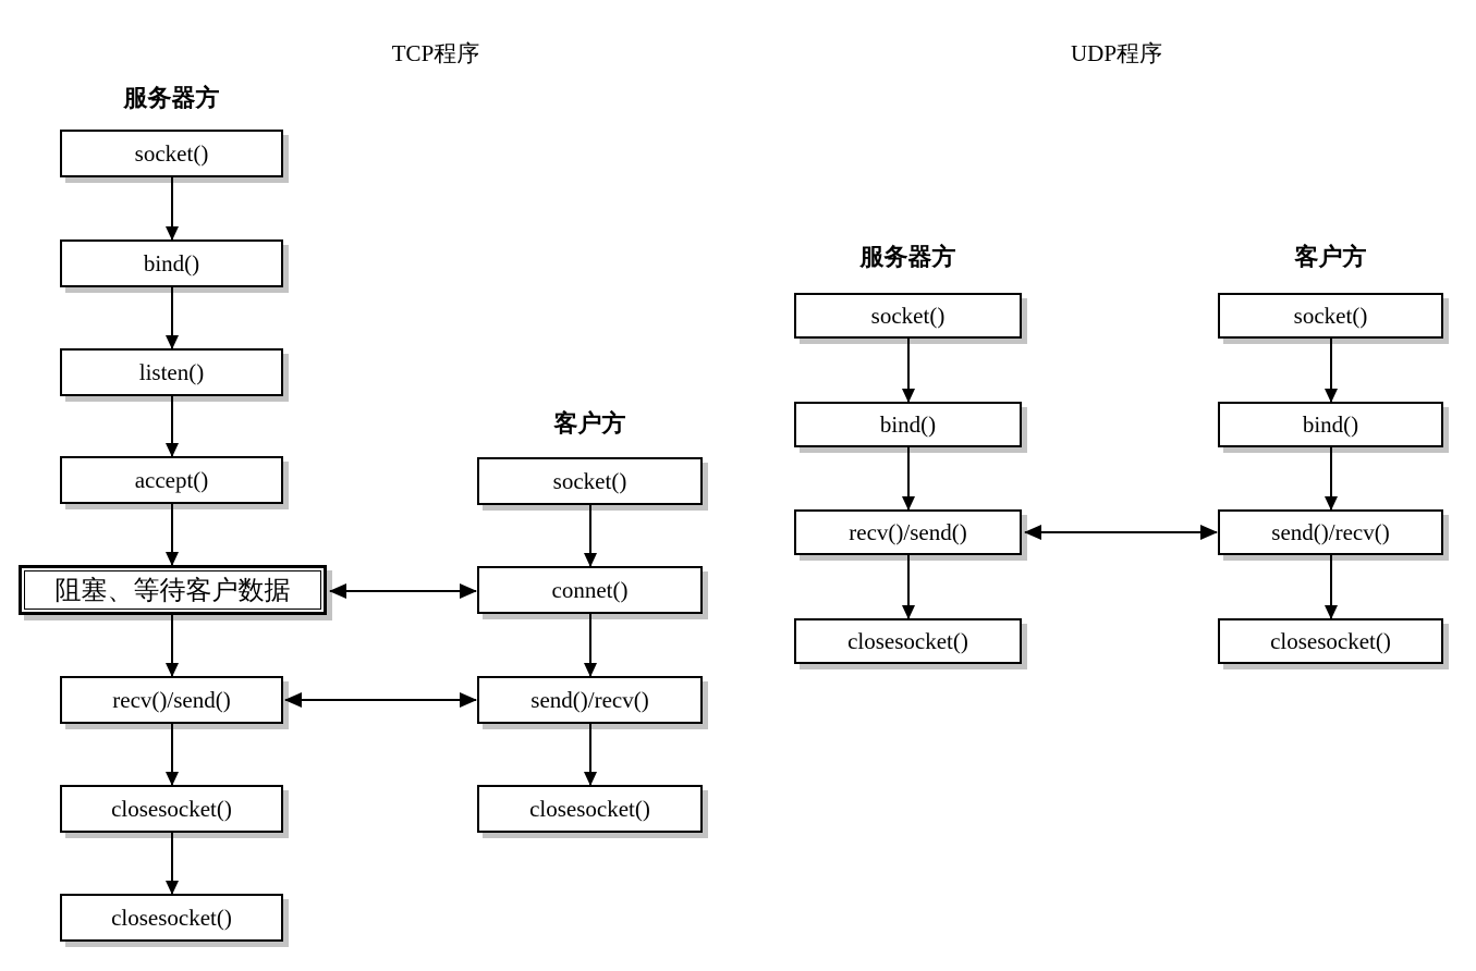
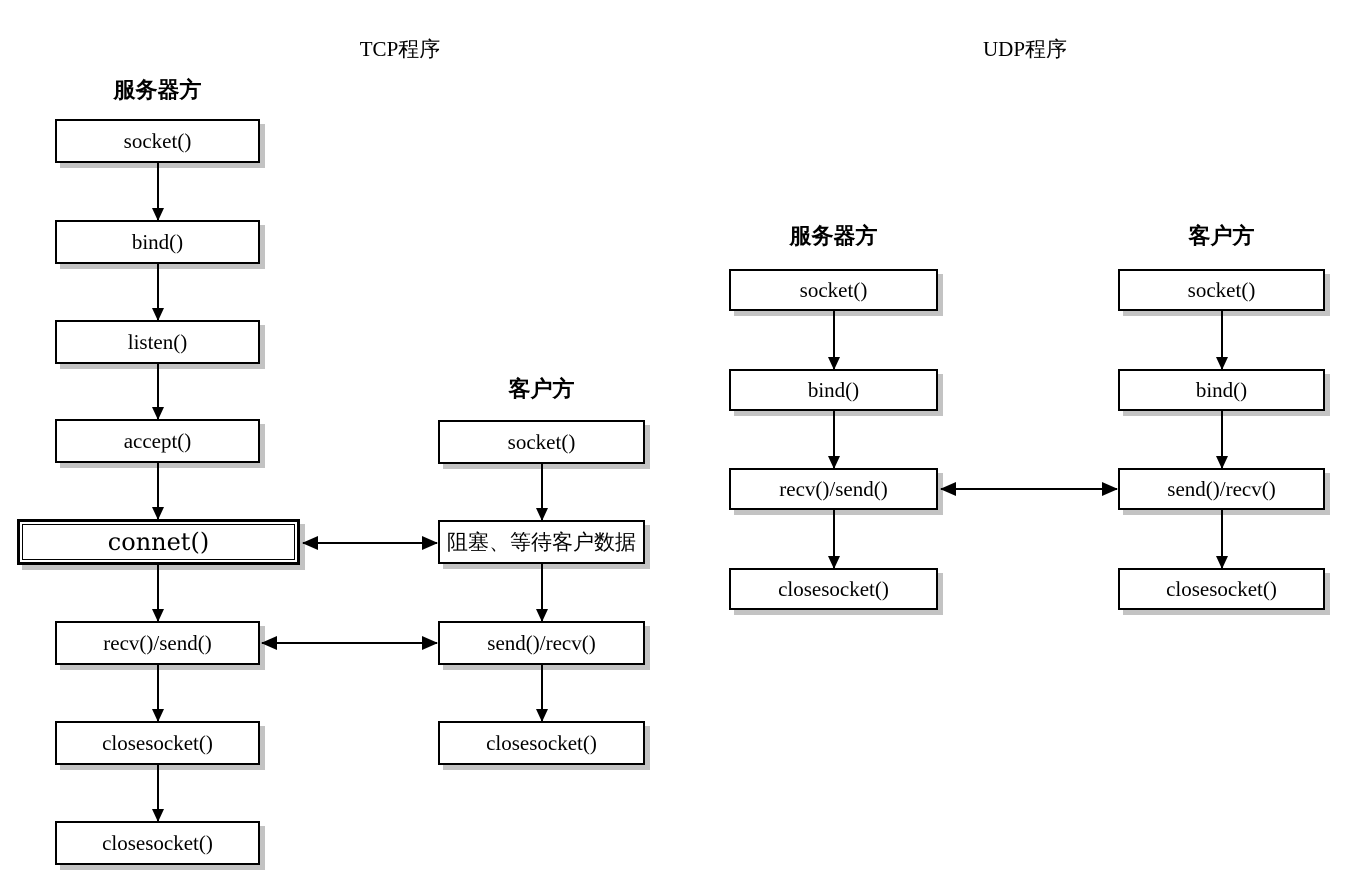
  TCP程序
  UDP程序
  服务器方
  客户方
  服务器方
  客户方
  socket()
  bind()
  listen()
  accept()
- 阻塞、等待客户数据
+ connet()
  recv()/send()
  closesocket()
  closesocket()
  socket()
- connet()
+ 阻塞、等待客户数据
  send()/recv()
  closesocket()
  socket()
  bind()
  recv()/send()
  closesocket()
  socket()
  bind()
  send()/recv()
  closesocket()
